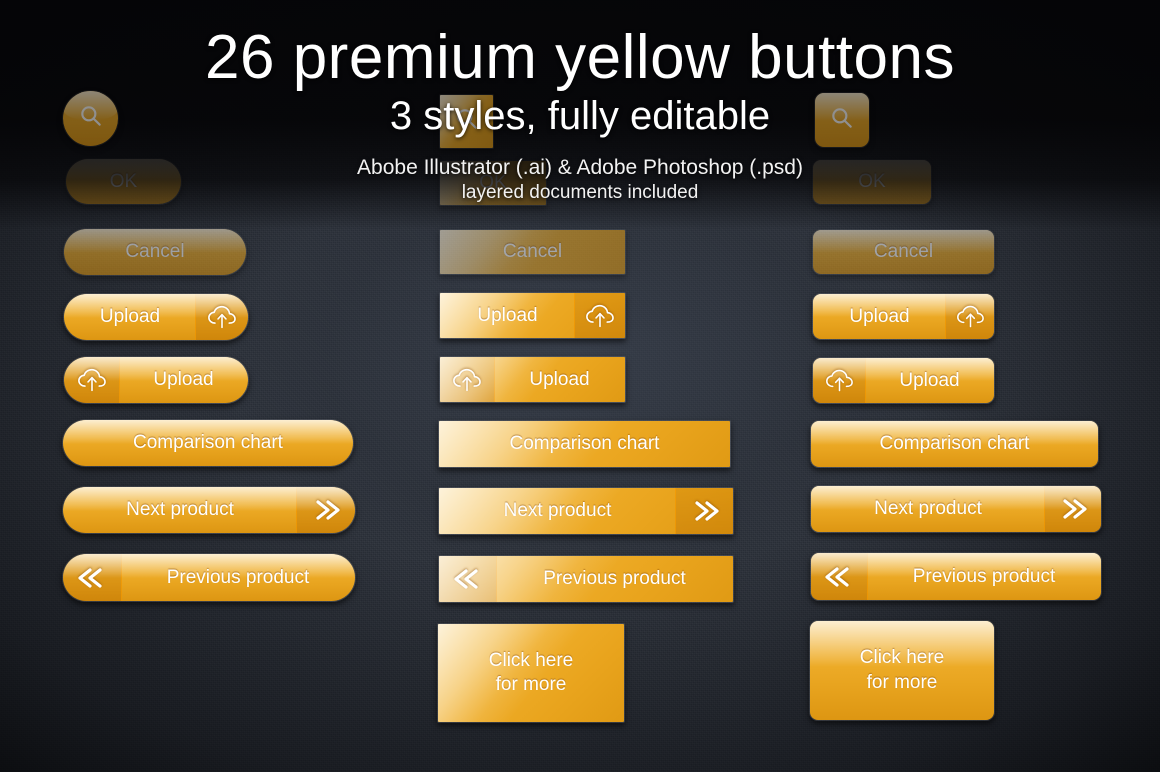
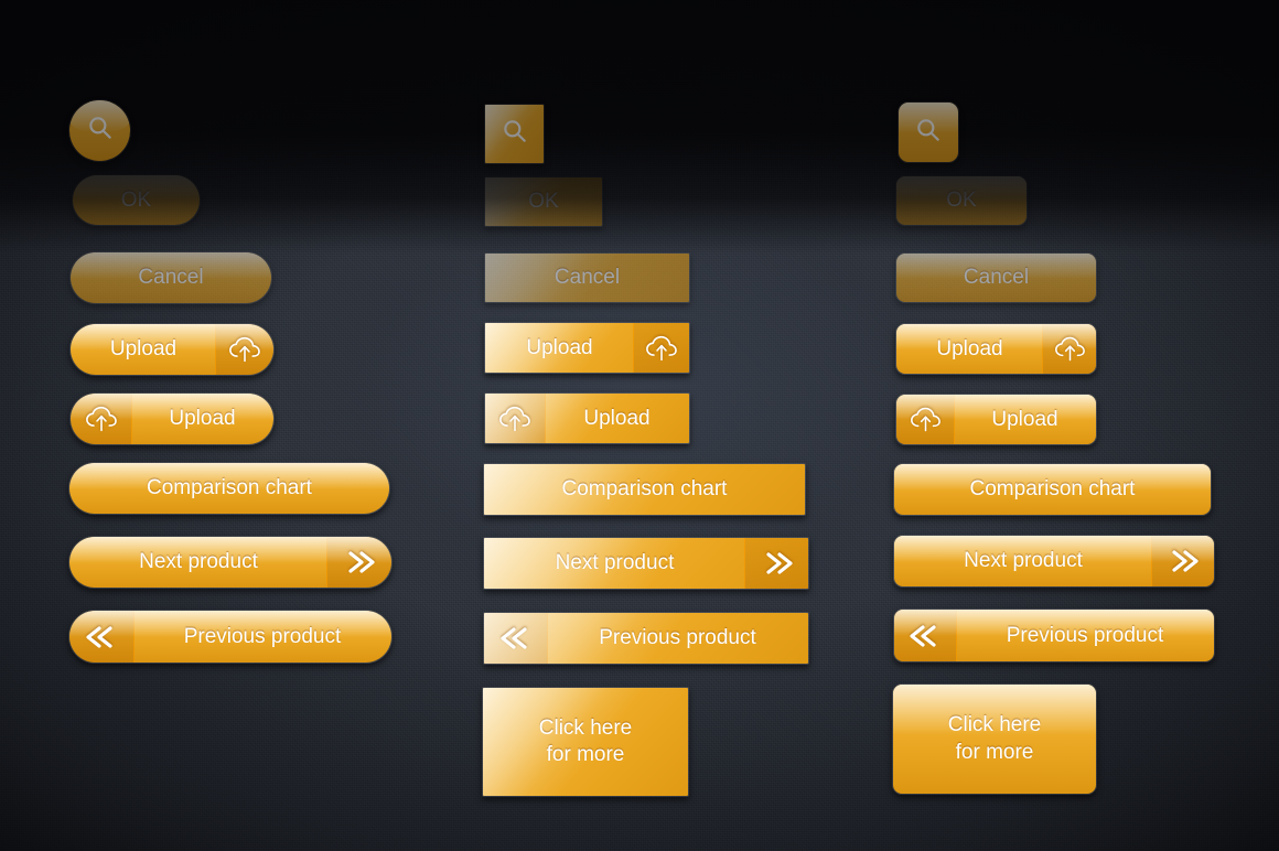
  Cancel
  Upload
  Upload
  Comparison chart
  Next product
  Previous product
  Cancel
  Upload
  Upload
  Comparison chart
  Next product
  Previous product
  Click here
  for more
  Cancel
  Upload
  Upload
  Comparison chart
  Next product
  Previous product
  Click here
  for more
- 26 premium yellow buttons
- 3 styles, fully editable
- Abobe Illustrator (.ai) & Adobe Photoshop (.psd)
- layered documents included
